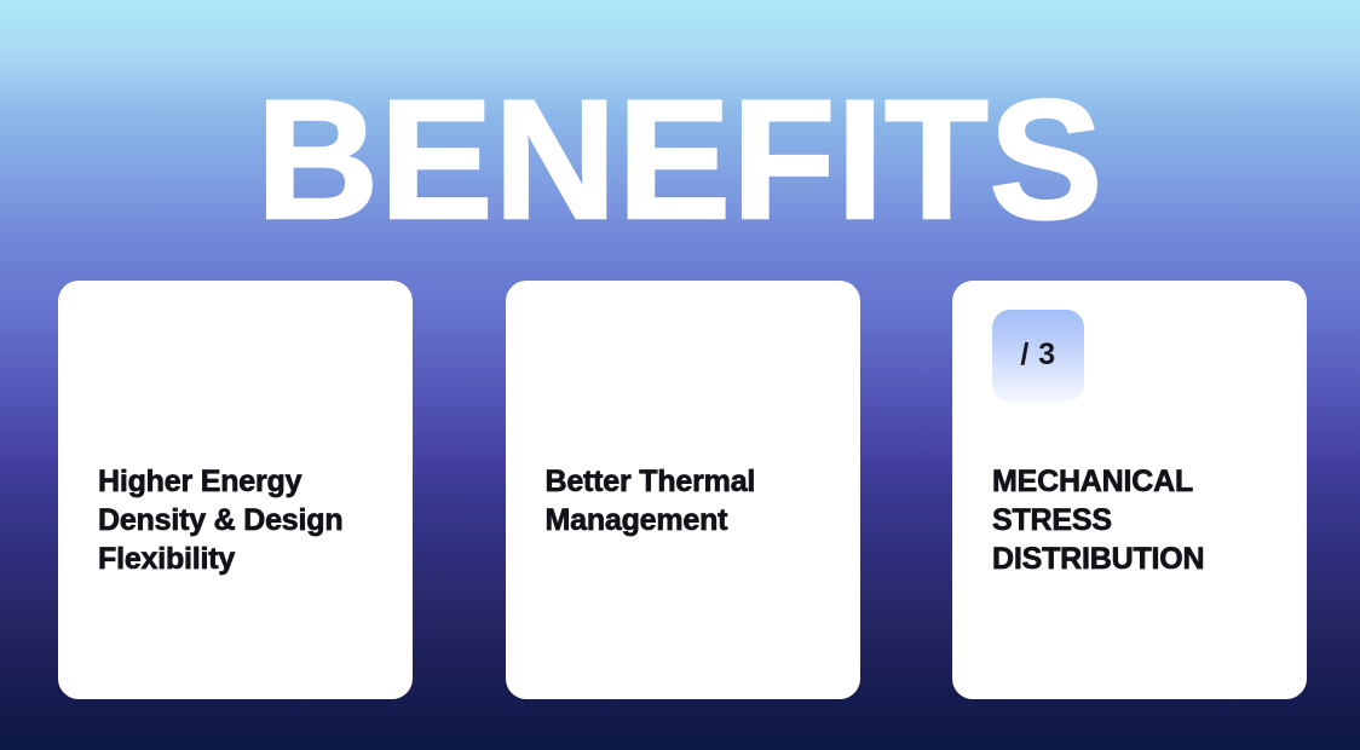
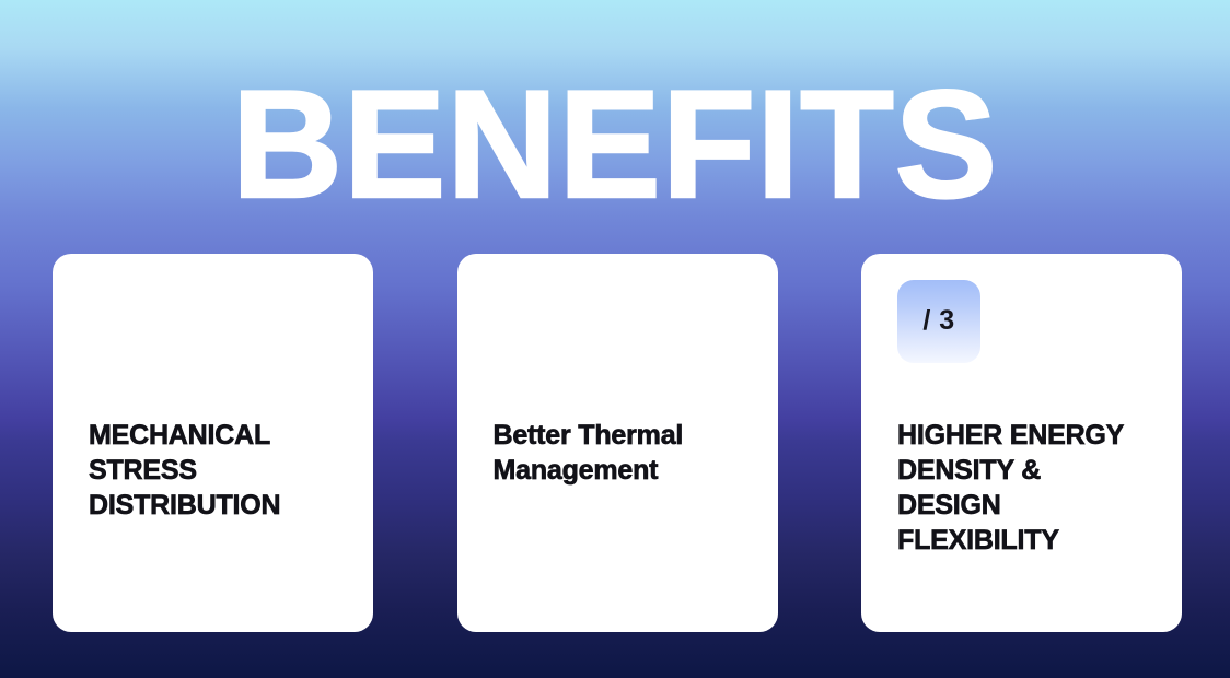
  BENEFITS
- Higher Energy Density & Design Flexibility
+ MECHANICAL STRESS DISTRIBUTION
  Better Thermal Management
  / 3
- MECHANICAL STRESS DISTRIBUTION
+ HIGHER ENERGY DENSITY & DESIGN FLEXIBILITY
